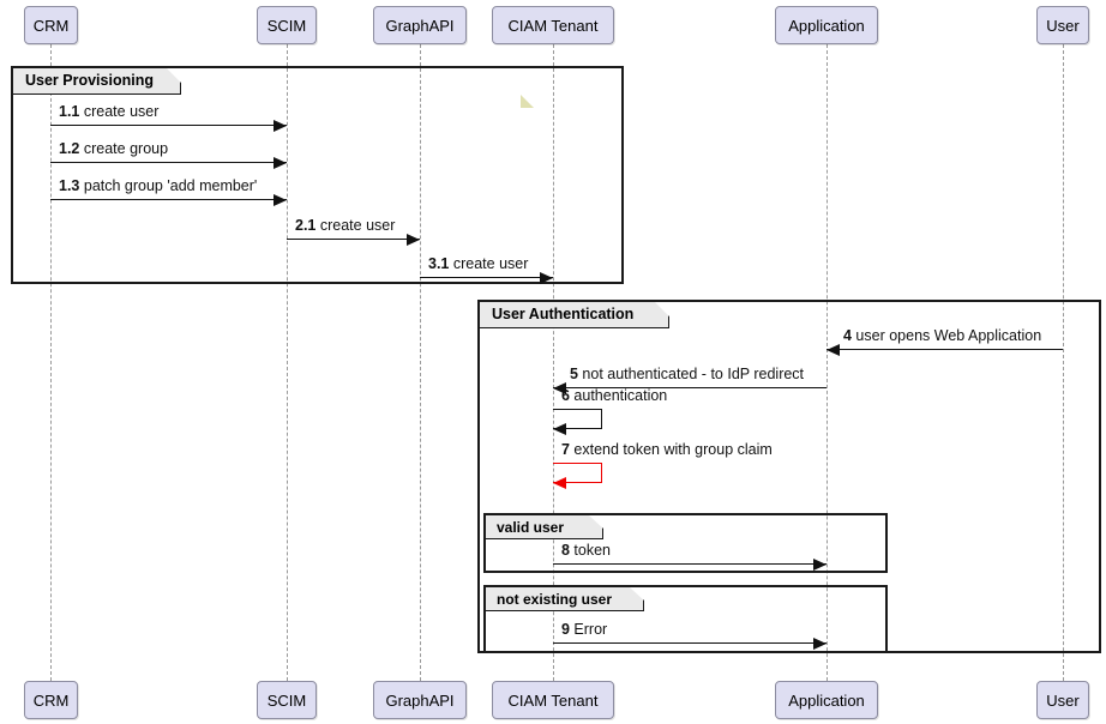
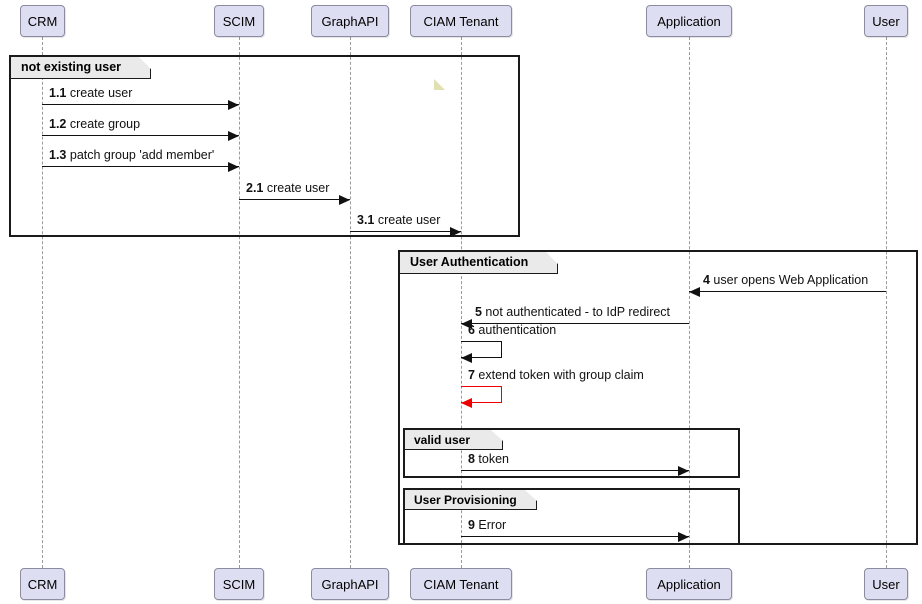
- User Provisioning
+ not existing user
  User Authentication
  valid user
- not existing user
+ User Provisioning
  CRM
  CRM
  SCIM
  SCIM
  GraphAPI
  GraphAPI
  CIAM Tenant
  CIAM Tenant
  Application
  Application
  User
  User
  1.1 create user
  1.2 create group
  1.3 patch group 'add member'
  2.1 create user
  3.1 create user
  4 user opens Web Application
  5 not authenticated - to IdP redirect
  6 authentication
  7 extend token with group claim
  8 token
  9 Error
